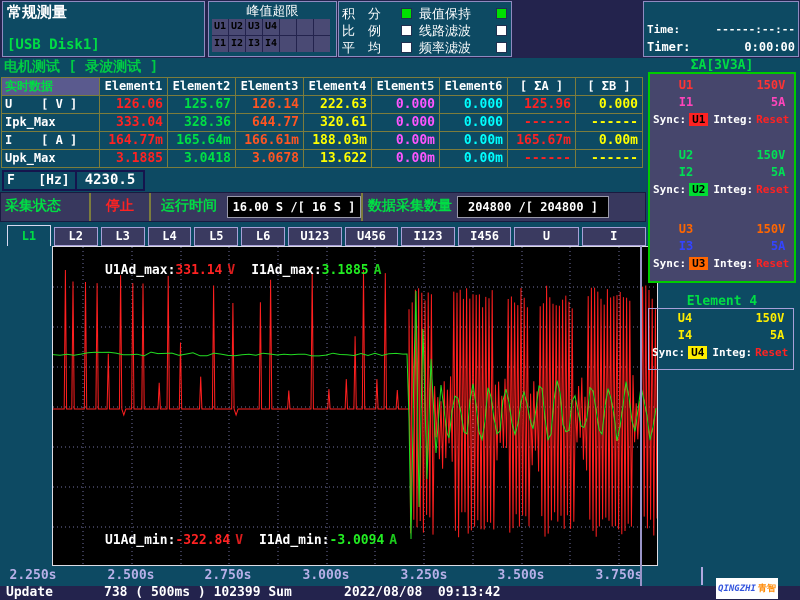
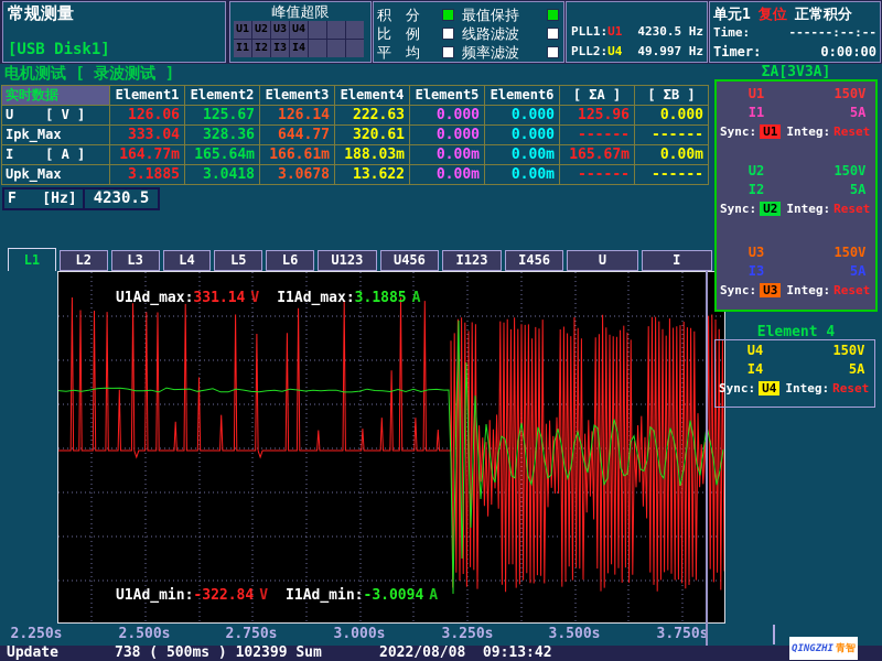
  常规测量
  [USB Disk1]
  峰值超限
  U1
  U2
  U3
  U4
  I1
  I2
  I3
  I4
  积 分
  比 例
  平 均
  最值保持
  线路滤波
  频率滤波
+ PLL1:U1
+ 4230.5 Hz
+ PLL2:U4
+ 49.997 Hz
+ 单元1
+ 复位
+ 正常积分
  Time:
  ------:--:--
  Timer:
  0:00:00
  电机测试 [ 录波测试 ]
  实时数据
  Element1
  Element2
  Element3
  Element4
  Element5
  Element6
  [ ΣA ]
  [ ΣB ]
  U [ V ]
  126.06
  125.67
  126.14
  222.63
  0.000
  0.000
  125.96
  0.000
  Ipk_Max
  333.04
  328.36
  644.77
  320.61
  0.000
  0.000
  ------
  ------
  I [ A ]
  164.77m
  165.64m
  166.61m
  188.03m
  0.00m
  0.00m
  165.67m
  0.00m
  Upk_Max
  3.1885
  3.0418
  3.0678
  13.622
  0.00m
  0.00m
  ------
  ------
  F [Hz]
  4230.5
- 采集状态
- 停止
- 运行时间
- 16.00 S /[ 16 S ]
- 数据采集数量
- 204800 /[ 204800 ]
  L1
  L2
  L3
  L4
  L5
  L6
  U123
  U456
  I123
  I456
  U
  I
  U1Ad_max:331.14 V I1Ad_max:3.1885 A
  U1Ad_min:-322.84 V I1Ad_min:-3.0094 A
  2.250s
  2.500s
  2.750s
  3.000s
  3.250s
  3.500s
  3.750s
  ΣA[3V3A]
  U1
  150V
  I1
  5A
  Sync:
  U1
  Integ:
  Reset
  U2
  150V
  I2
  5A
  Sync:
  U2
  Integ:
  Reset
  U3
  150V
  I3
  5A
  Sync:
  U3
  Integ:
  Reset
  Element 4
  U4
  150V
  I4
  5A
  Sync:
  U4
  Integ:
  Reset
  Update
  738 ( 500ms ) 102399 Sum
  2022/08/08 09:13:42
  QINGZHI
  青智
